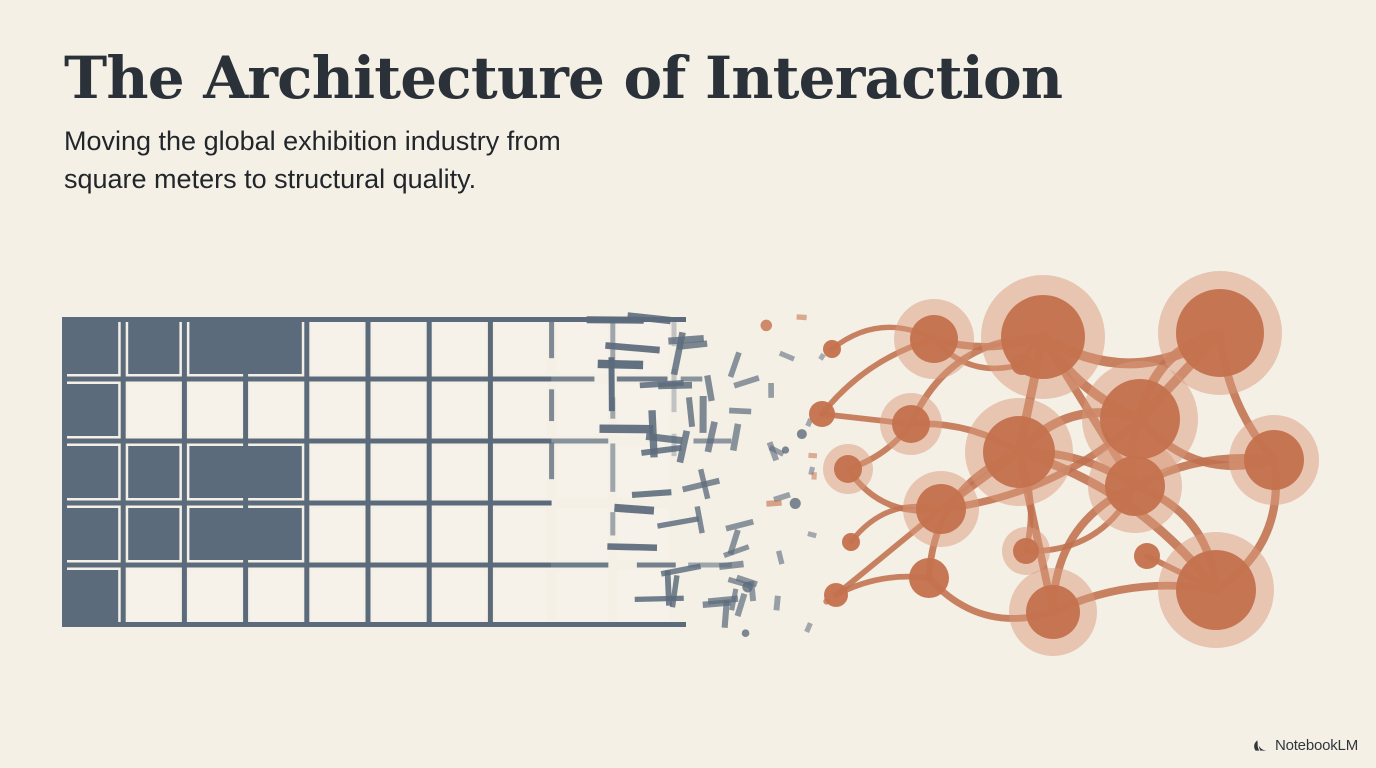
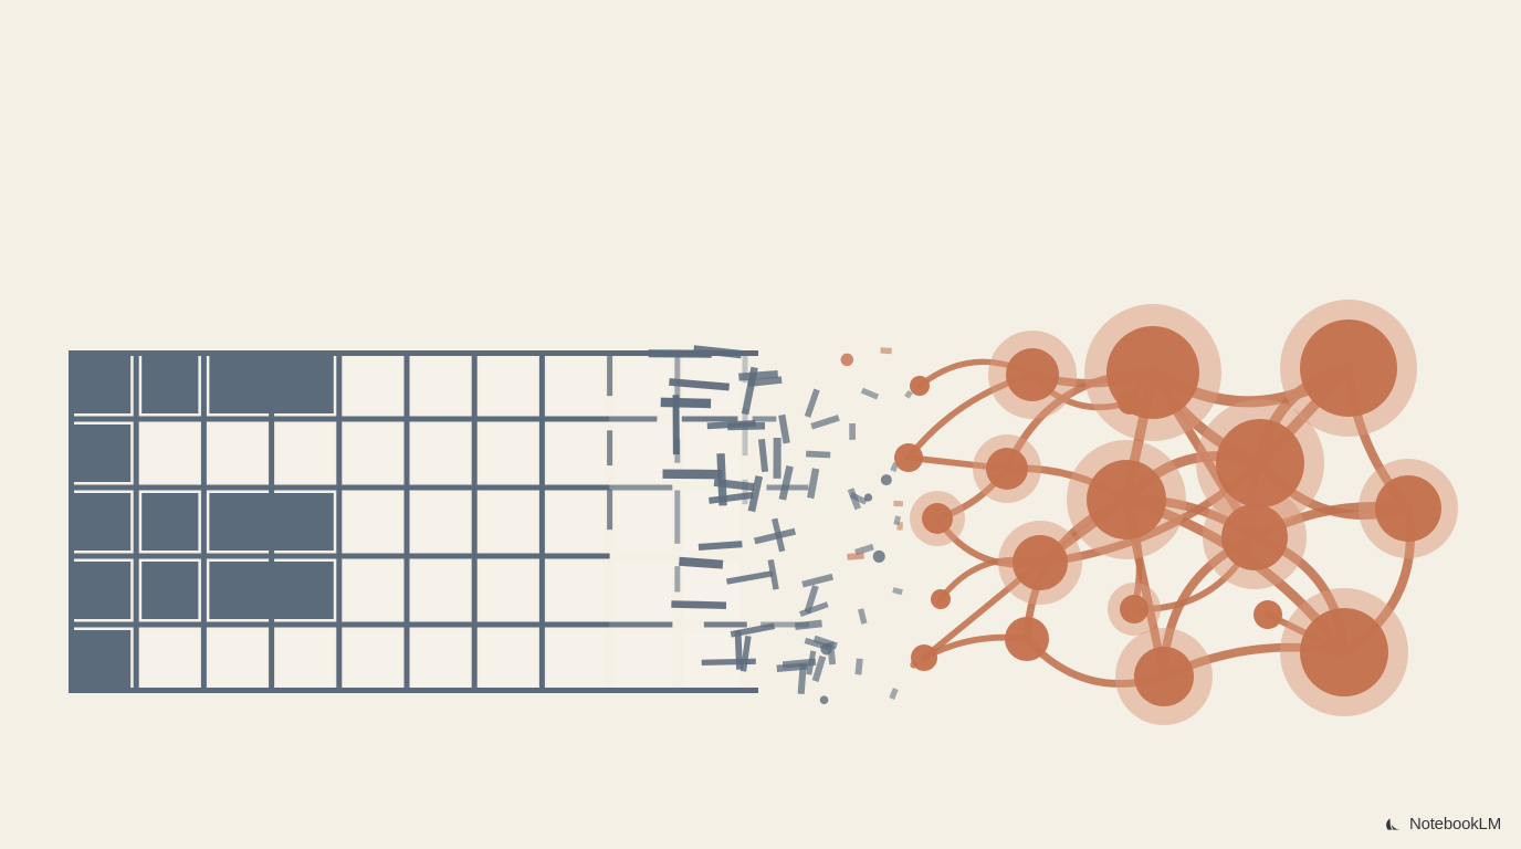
- The Architecture of Interaction
- Moving the global exhibition industry from
- square meters to structural quality.
  NotebookLM
